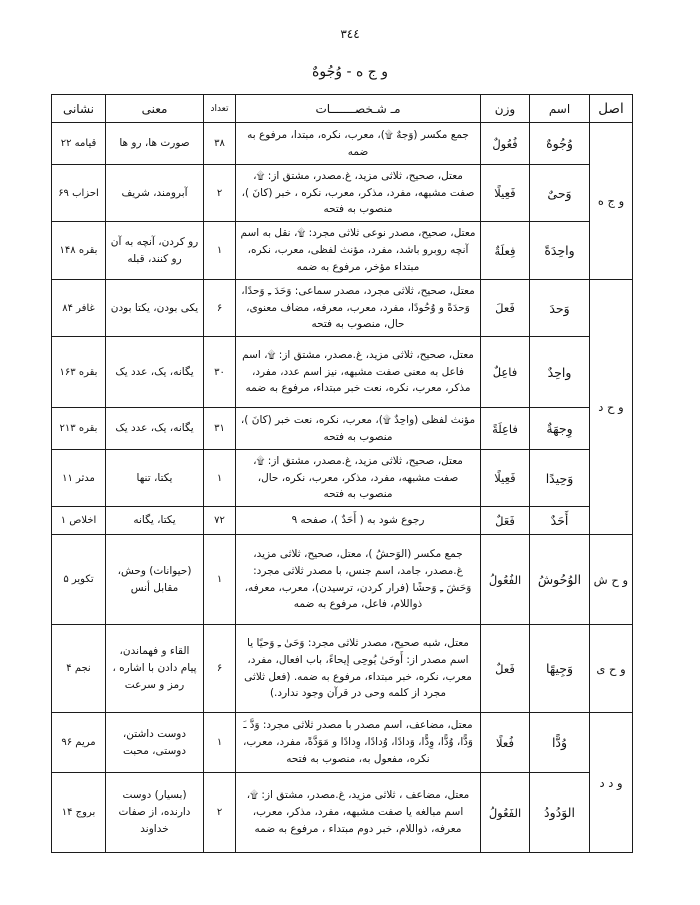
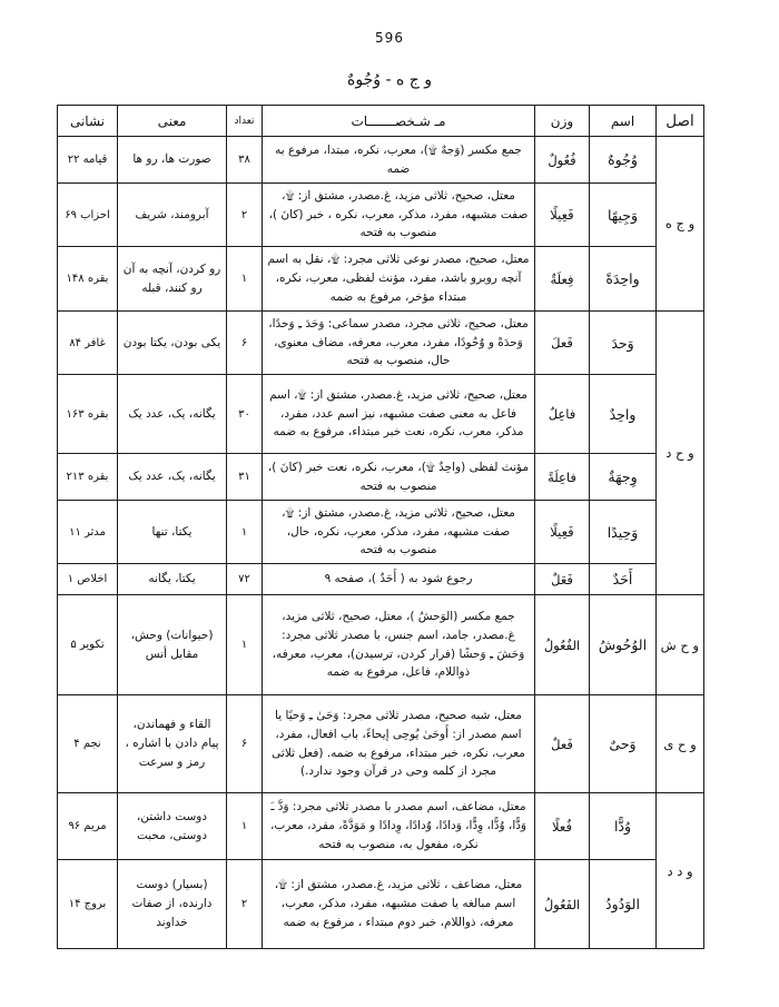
- ٣٤٤
+ 596
  و ج ه - وُجُوهٌ
  اصل	اسم	وزن	مـ شـخصـــــــات	تعداد	معنی	نشانی
  و ج ه	وُجُوهٌ	فُعُولٌ	جمع مکسر (وَجهٌ ۩)، معرب، نکره، مبتدا، مرفوع به ضمه	۳۸	صورت ها، رو ها	قیامه ۲۲
- وَحیٌ	فَعِيلًا	معتل، صحیح، ثلاثی مزید، غ.مصدر، مشتق از: ۩، صفت مشبهه، مفرد، مذکر، معرب، نکره ، خبر (کانَ )، منصوب به فتحه	۲	آبرومند، شریف	احزاب ۶۹
+ وَجِيهًا	فَعِيلًا	معتل، صحیح، ثلاثی مزید، غ.مصدر، مشتق از: ۩، صفت مشبهه، مفرد، مذکر، معرب، نکره ، خبر (کانَ )، منصوب به فتحه	۲	آبرومند، شریف	احزاب ۶۹
  واحِدَةً	فِعلَةٌ	معتل، صحیح، مصدر نوعی ثلاثی مجرد: ۩، نقل به اسم آنچه روبرو باشد، مفرد، مؤنث لفظی، معرب، نکره، مبتداء مؤخر، مرفوع به ضمه	۱	رو کردن، آنچه به آن رو کنند، قبله	بقره ۱۴۸
  و ح د	وَحدَ	فَعلَ	معتل، صحیح، ثلاثی مجرد، مصدر سماعی: وَحَدَ ـِ وَحدًا، وَحدَةً و وُحُودًا، مفرد، معرب، معرفه، مضاف معنوی، حال، منصوب به فتحه	۶	یکی بودن، یکتا بودن	غافر ۸۴
  واحِدٌ	فاعِلٌ	معتل، صحیح، ثلاثی مزید، غ.مصدر، مشتق از: ۩، اسم فاعل به معنی صفت مشبهه، نیز اسم عدد، مفرد، مذکر، معرب، نکره، نعت خبر مبتداء، مرفوع به ضمه	۳۰	یگانه، یک، عدد یک	بقره ۱۶۳
  وِجهَةٌ	فاعِلَةً	مؤنث لفظی (واحِدٌ ۩)، معرب، نکره، نعت خبر (کانَ )، منصوب به فتحه	۳۱	یگانه، یک، عدد یک	بقره ۲۱۳
  وَحِيدًا	فَعِيلًا	معتل، صحیح، ثلاثی مزید، غ.مصدر، مشتق از: ۩، صفت مشبهه، مفرد، مذکر، معرب، نکره، حال، منصوب به فتحه	۱	یکتا، تنها	مدثر ۱۱
  أَحَدٌ	فَعَلٌ	رجوع شود به ( أَحَدٌ )، صفحه ۹	۷۲	یکتا، یگانه	اخلاص ۱
  و ح ش	الوُحُوشُ	الفُعُولُ	جمع مکسر (الوَحشُ )، معتل، صحیح، ثلاثی مزید، غ.مصدر، جامد، اسم جنس، با مصدر ثلاثی مجرد: وَحَشَ ـِ وَحشًا (فرار کردن، ترسیدن)، معرب، معرفه، ذواللام، فاعل، مرفوع به ضمه	۱	(حیوانات) وحش، مقابل أنس	تکویر ۵
- و ح ی	وَجِيهًا	فَعلٌ	معتل، شبه صحیح، مصدر ثلاثی مجرد: وَحَیٰ ـِ وَحیًا یا اسم مصدر از: أَوحَیٰ یُوحِی إیحاءً، باب افعال، مفرد، معرب، نکره، خبر مبتداء، مرفوع به ضمه. (فعل ثلاثی مجرد از کلمه وحی در قرآن وجود ندارد.)	۶	القاء و فهماندن، پیام دادن با اشاره ، رمز و سرعت	نجم ۴
+ و ح ی	وَحیٌ	فَعلٌ	معتل، شبه صحیح، مصدر ثلاثی مجرد: وَحَیٰ ـِ وَحیًا یا اسم مصدر از: أَوحَیٰ یُوحِی إیحاءً، باب افعال، مفرد، معرب، نکره، خبر مبتداء، مرفوع به ضمه. (فعل ثلاثی مجرد از کلمه وحی در قرآن وجود ندارد.)	۶	القاء و فهماندن، پیام دادن با اشاره ، رمز و سرعت	نجم ۴
  و د د	وُدًّا	فُعلًا	معتل، مضاعف، اسم مصدر با مصدر ثلاثی مجرد: وَدَّ ـَ وَدًّا، وُدًّا، وِدًّا، وَدادًا، وُدادًا، وِدادًا و مَوَدَّةً، مفرد، معرب، نکره، مفعول به، منصوب به فتحه	۱	دوست داشتن، دوستی، محبت	مریم ۹۶
  الوَدُودُ	الفَعُولُ	معتل، مضاعف ، ثلاثی مزید، غ.مصدر، مشتق از: ۩، اسم مبالغه یا صفت مشبهه، مفرد، مذکر، معرب، معرفه، ذواللام، خبر دوم مبتداء ، مرفوع به ضمه	۲	(بسیار) دوست دارنده، از صفات خداوند	بروج ۱۴
